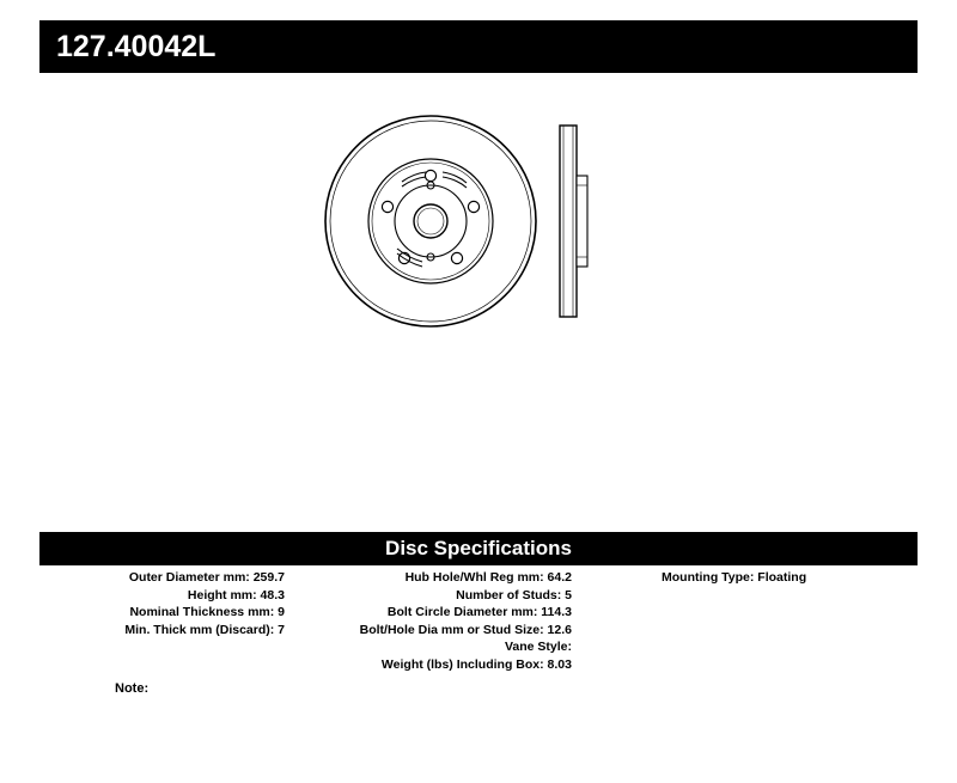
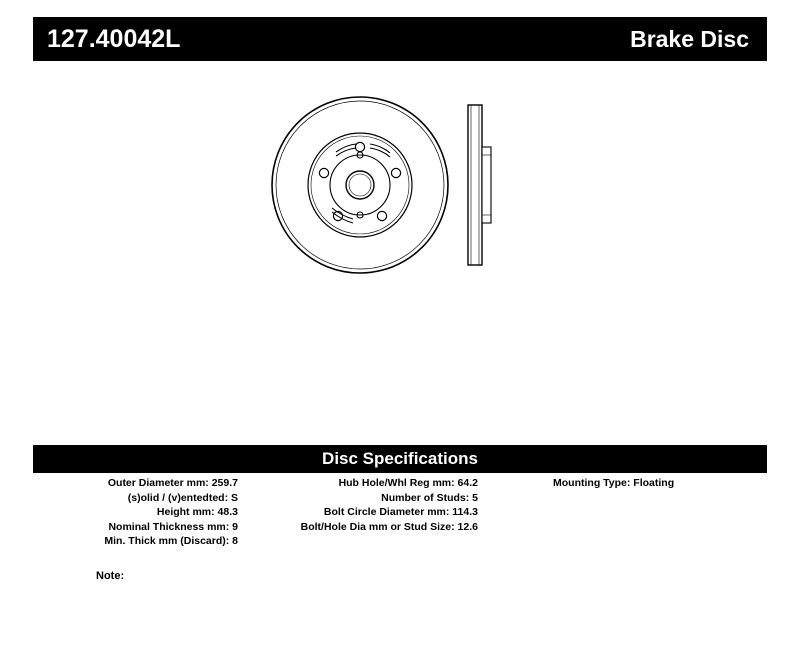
  127.40042L
+ Brake Disc
  Disc Specifications
  Outer Diameter mm: 259.7
+ (s)olid / (v)entedted: S
  Height mm: 48.3
  Nominal Thickness mm: 9
- Min. Thick mm (Discard): 7
+ Min. Thick mm (Discard): 8
  Hub Hole/Whl Reg mm: 64.2
  Number of Studs: 5
  Bolt Circle Diameter mm: 114.3
  Bolt/Hole Dia mm or Stud Size: 12.6
- Vane Style:
- Weight (lbs) Including Box: 8.03
  Mounting Type: Floating
  Note:
